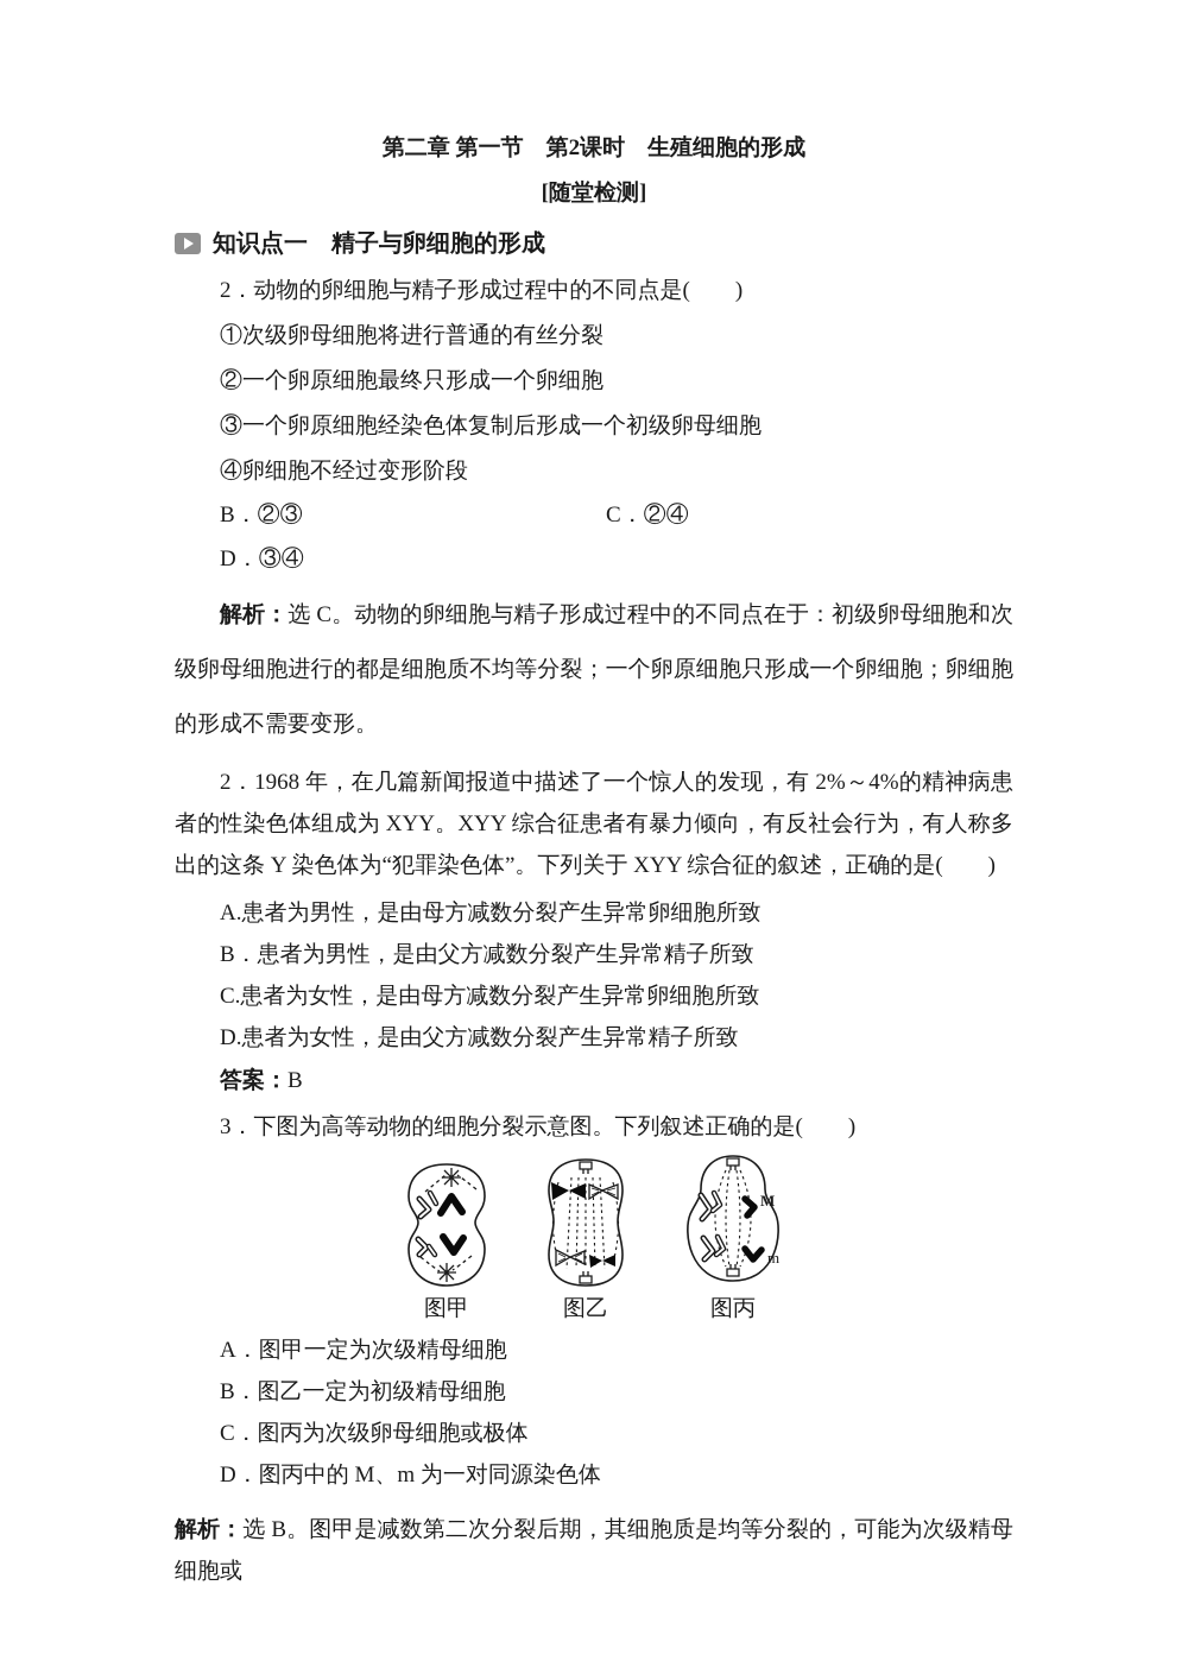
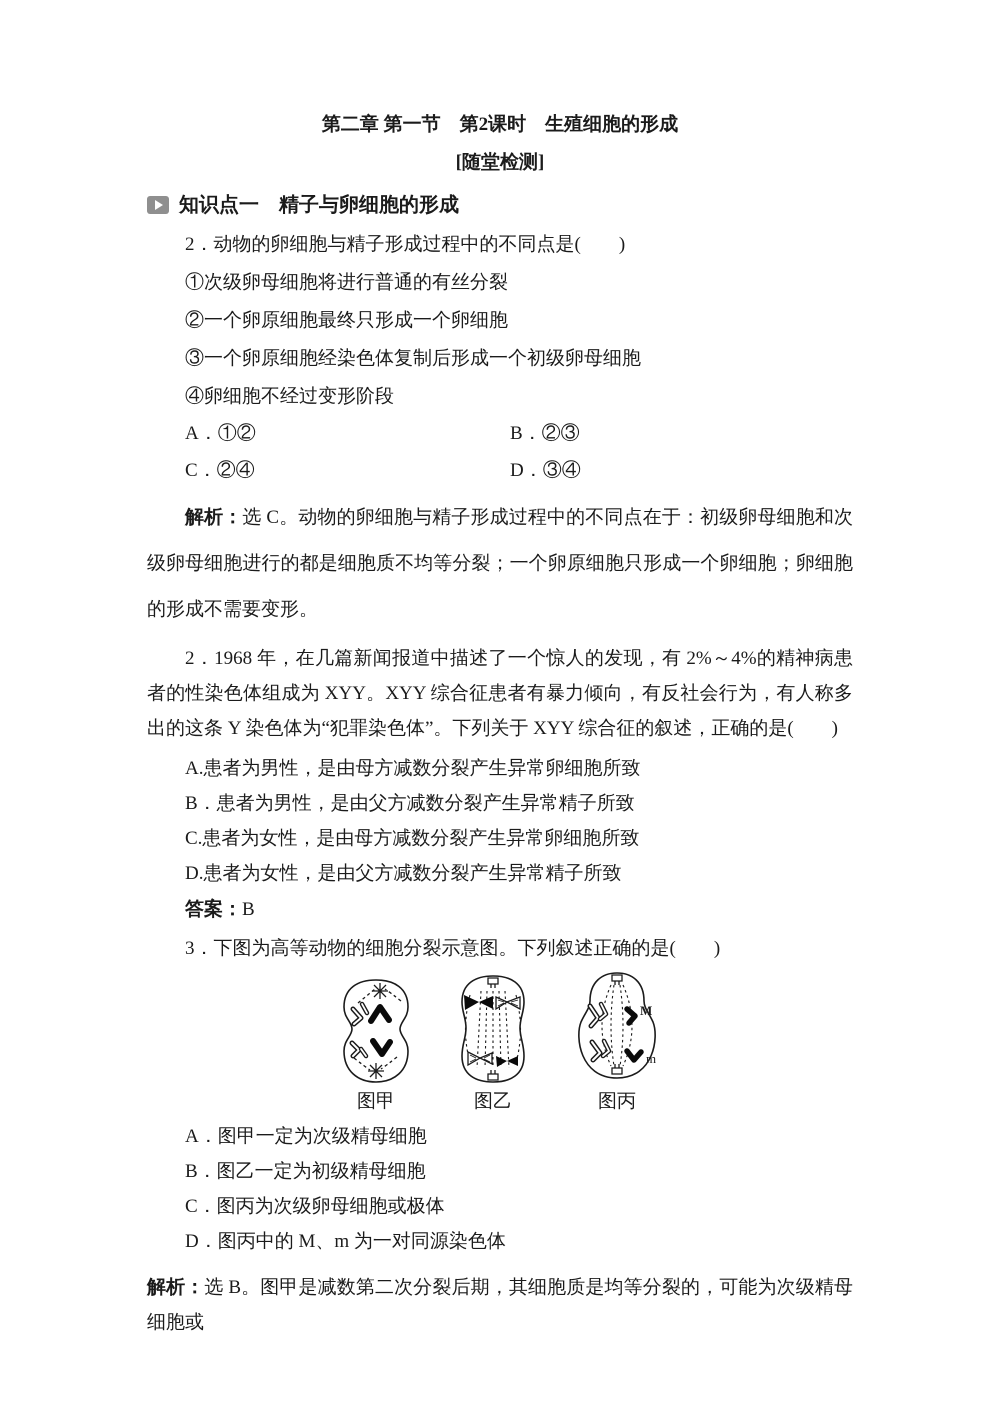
  第二章 第一节 第2课时 生殖细胞的形成
  [随堂检测]
  知识点一 精子与卵细胞的形成
  2．动物的卵细胞与精子形成过程中的不同点是( )
  ①次级卵母细胞将进行普通的有丝分裂
  ②一个卵原细胞最终只形成一个卵细胞
  ③一个卵原细胞经染色体复制后形成一个初级卵母细胞
  ④卵细胞不经过变形阶段
+ A．①②
  B．②③
  C．②④
  D．③④
  解析：选 C。动物的卵细胞与精子形成过程中的不同点在于：初级卵母细胞和次级卵母细胞进行的都是细胞质不均等分裂；一个卵原细胞只形成一个卵细胞；卵细胞的形成不需要变形。
  2．1968 年，在几篇新闻报道中描述了一个惊人的发现，有 2%～4%的精神病患者的性染色体组成为 XYY。XYY 综合征患者有暴力倾向，有反社会行为，有人称多出的这条 Y 染色体为“犯罪染色体”。下列关于 XYY 综合征的叙述，正确的是( )
  A.患者为男性，是由母方减数分裂产生异常卵细胞所致
  B．患者为男性，是由父方减数分裂产生异常精子所致
  C.患者为女性，是由母方减数分裂产生异常卵细胞所致
  D.患者为女性，是由父方减数分裂产生异常精子所致
  答案：B
  3．下图为高等动物的细胞分裂示意图。下列叙述正确的是( )
  图甲
  图乙
  M
  m
  图丙
  A．图甲一定为次级精母细胞
  B．图乙一定为初级精母细胞
  C．图丙为次级卵母细胞或极体
  D．图丙中的 M、m 为一对同源染色体
  解析：选 B。图甲是减数第二次分裂后期，其细胞质是均等分裂的，可能为次级精母细胞或
